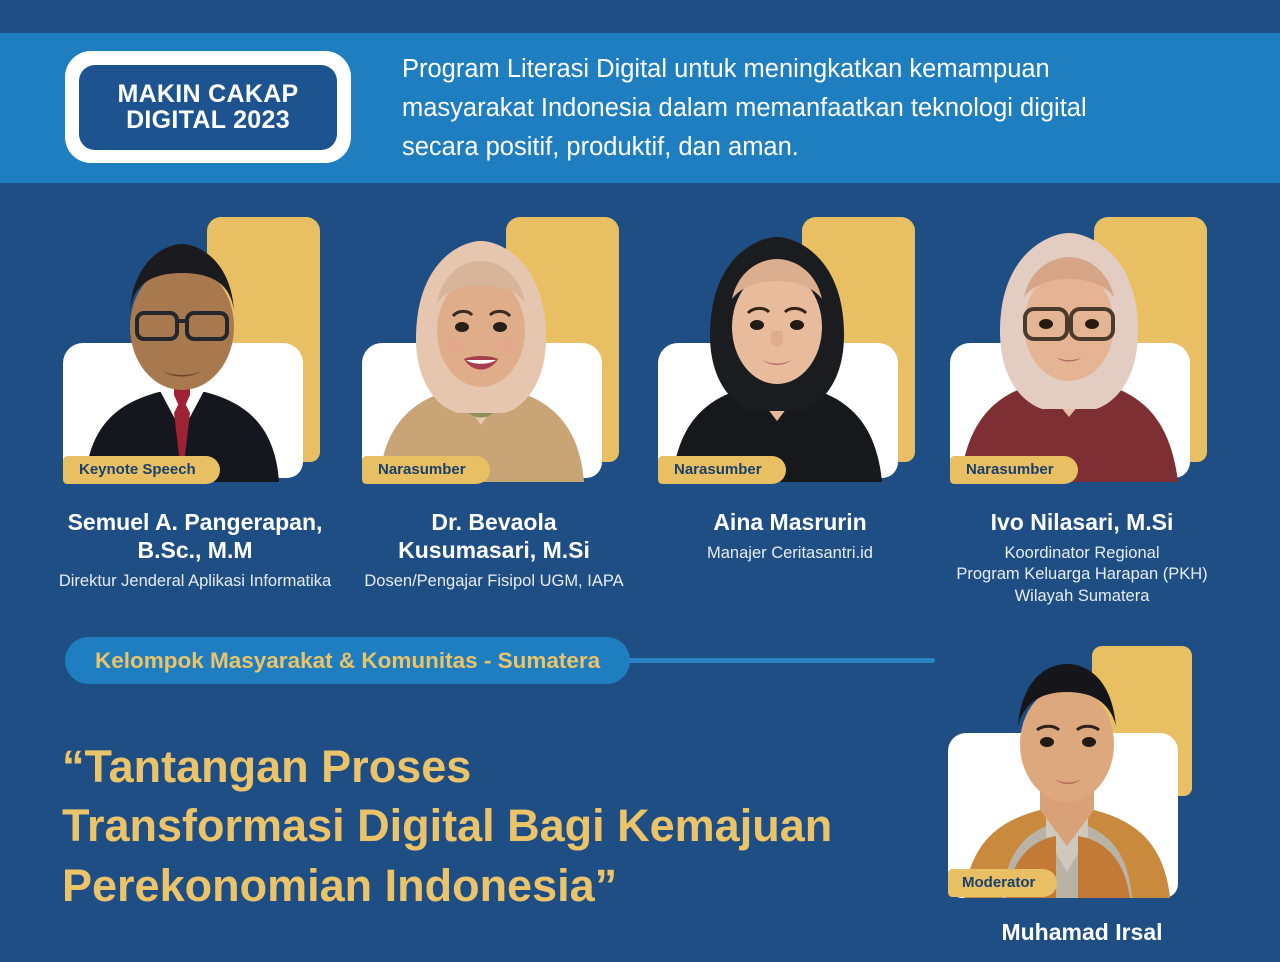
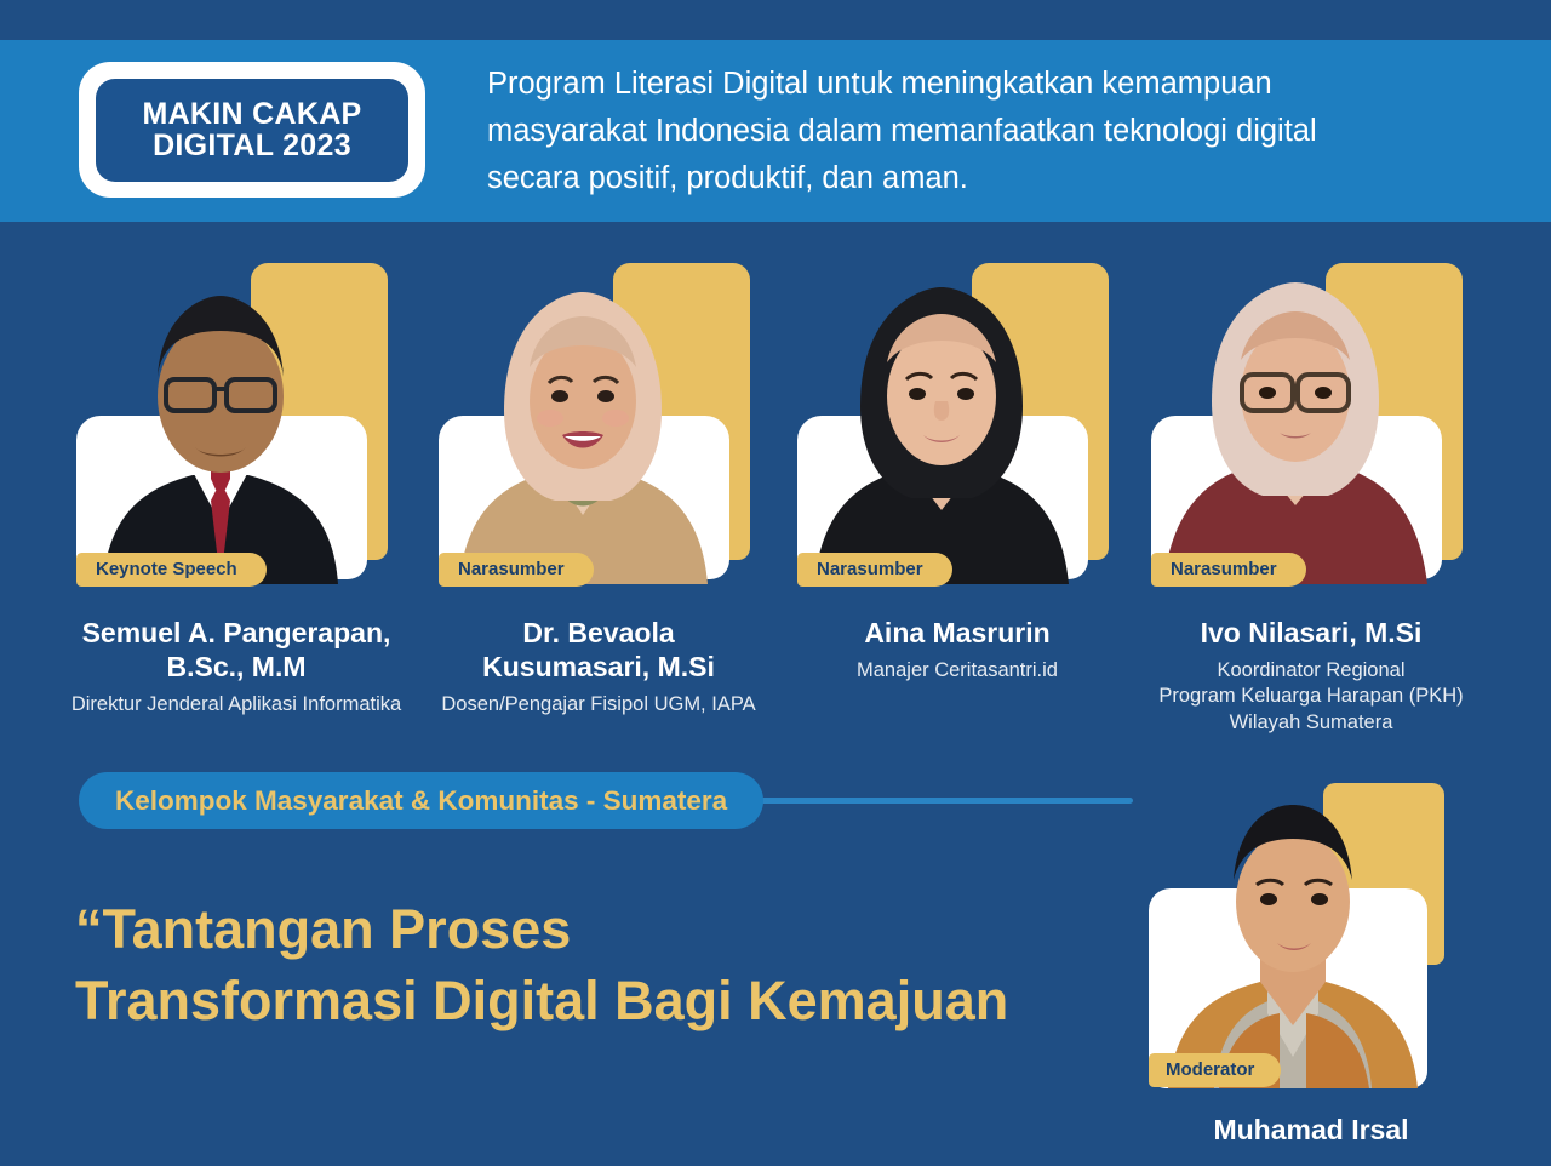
  MAKIN CAKAP
  DIGITAL 2023
  Program Literasi Digital untuk meningkatkan kemampuan
  masyarakat Indonesia dalam memanfaatkan teknologi digital
  secara positif, produktif, dan aman.
  Keynote Speech
  Semuel A. Pangerapan,
  B.Sc., M.M
  Direktur Jenderal Aplikasi Informatika
  Narasumber
  Dr. Bevaola
  Kusumasari, M.Si
  Dosen/Pengajar Fisipol UGM, IAPA
  Narasumber
  Aina Masrurin
  Manajer Ceritasantri.id
  Narasumber
  Ivo Nilasari, M.Si
  Koordinator Regional
  Program Keluarga Harapan (PKH)
  Wilayah Sumatera
  Kelompok Masyarakat & Komunitas - Sumatera
  “Tantangan Proses
  Transformasi Digital Bagi Kemajuan
- Perekonomian Indonesia”
  Moderator
  Muhamad Irsal
